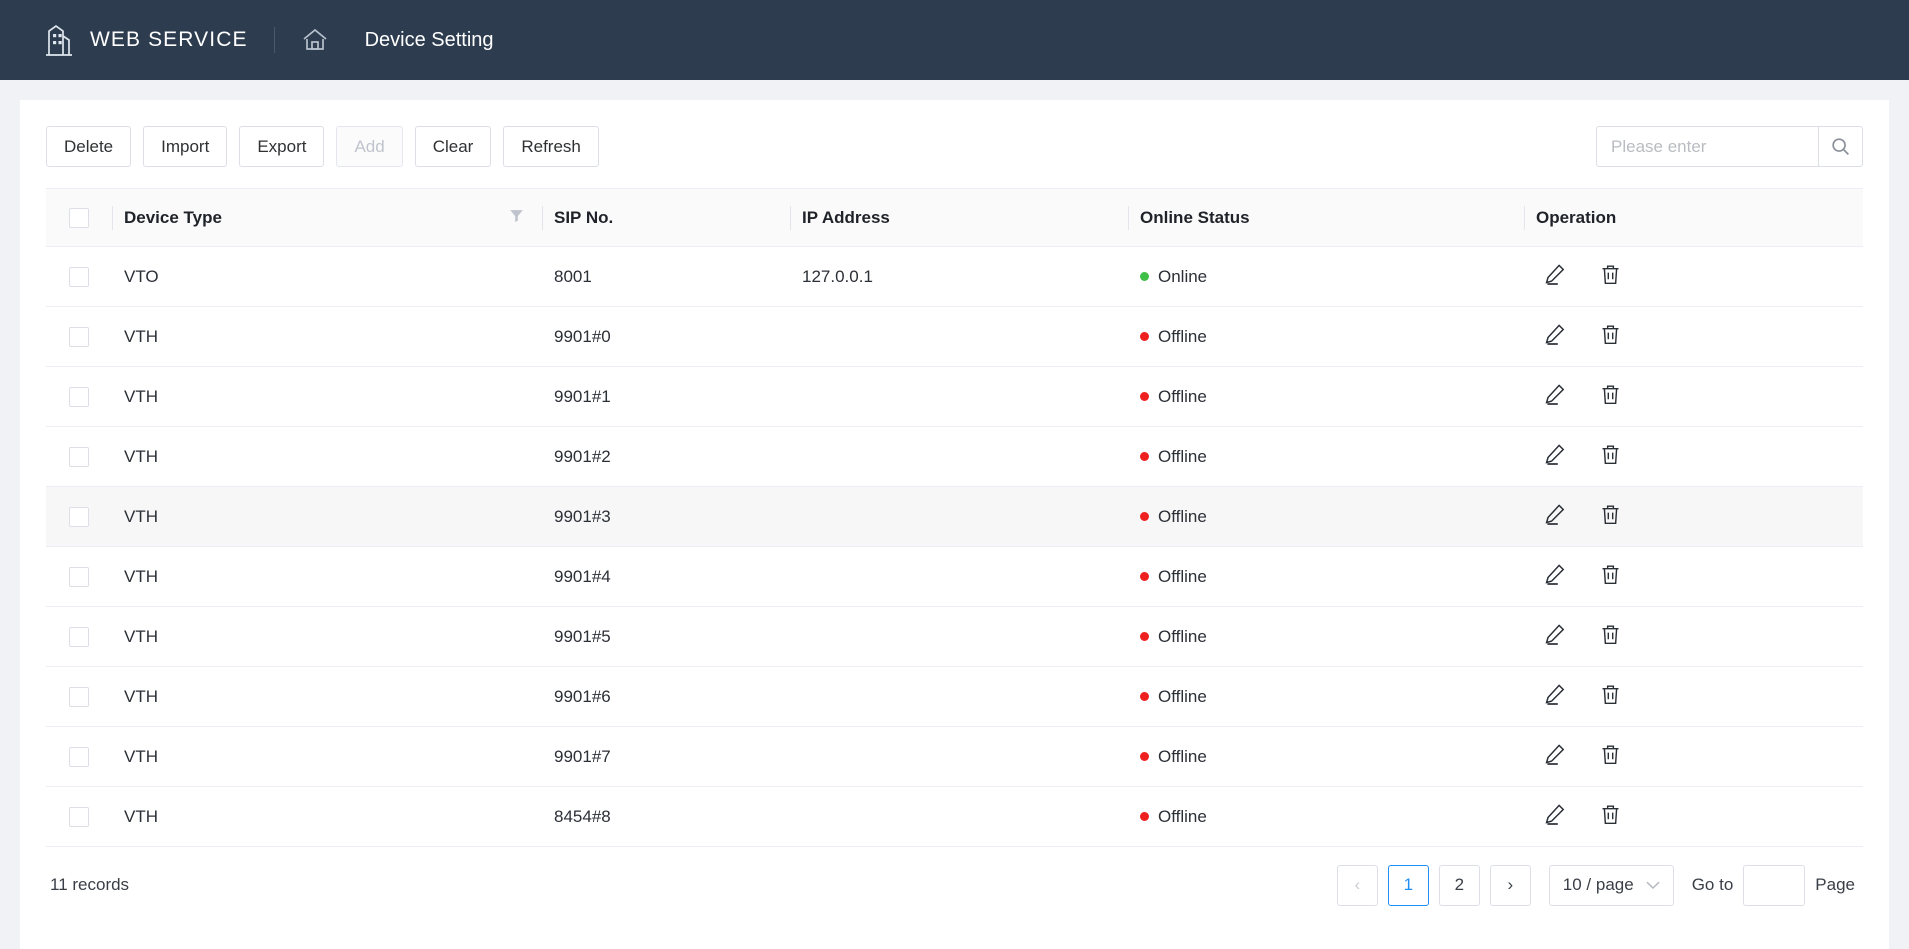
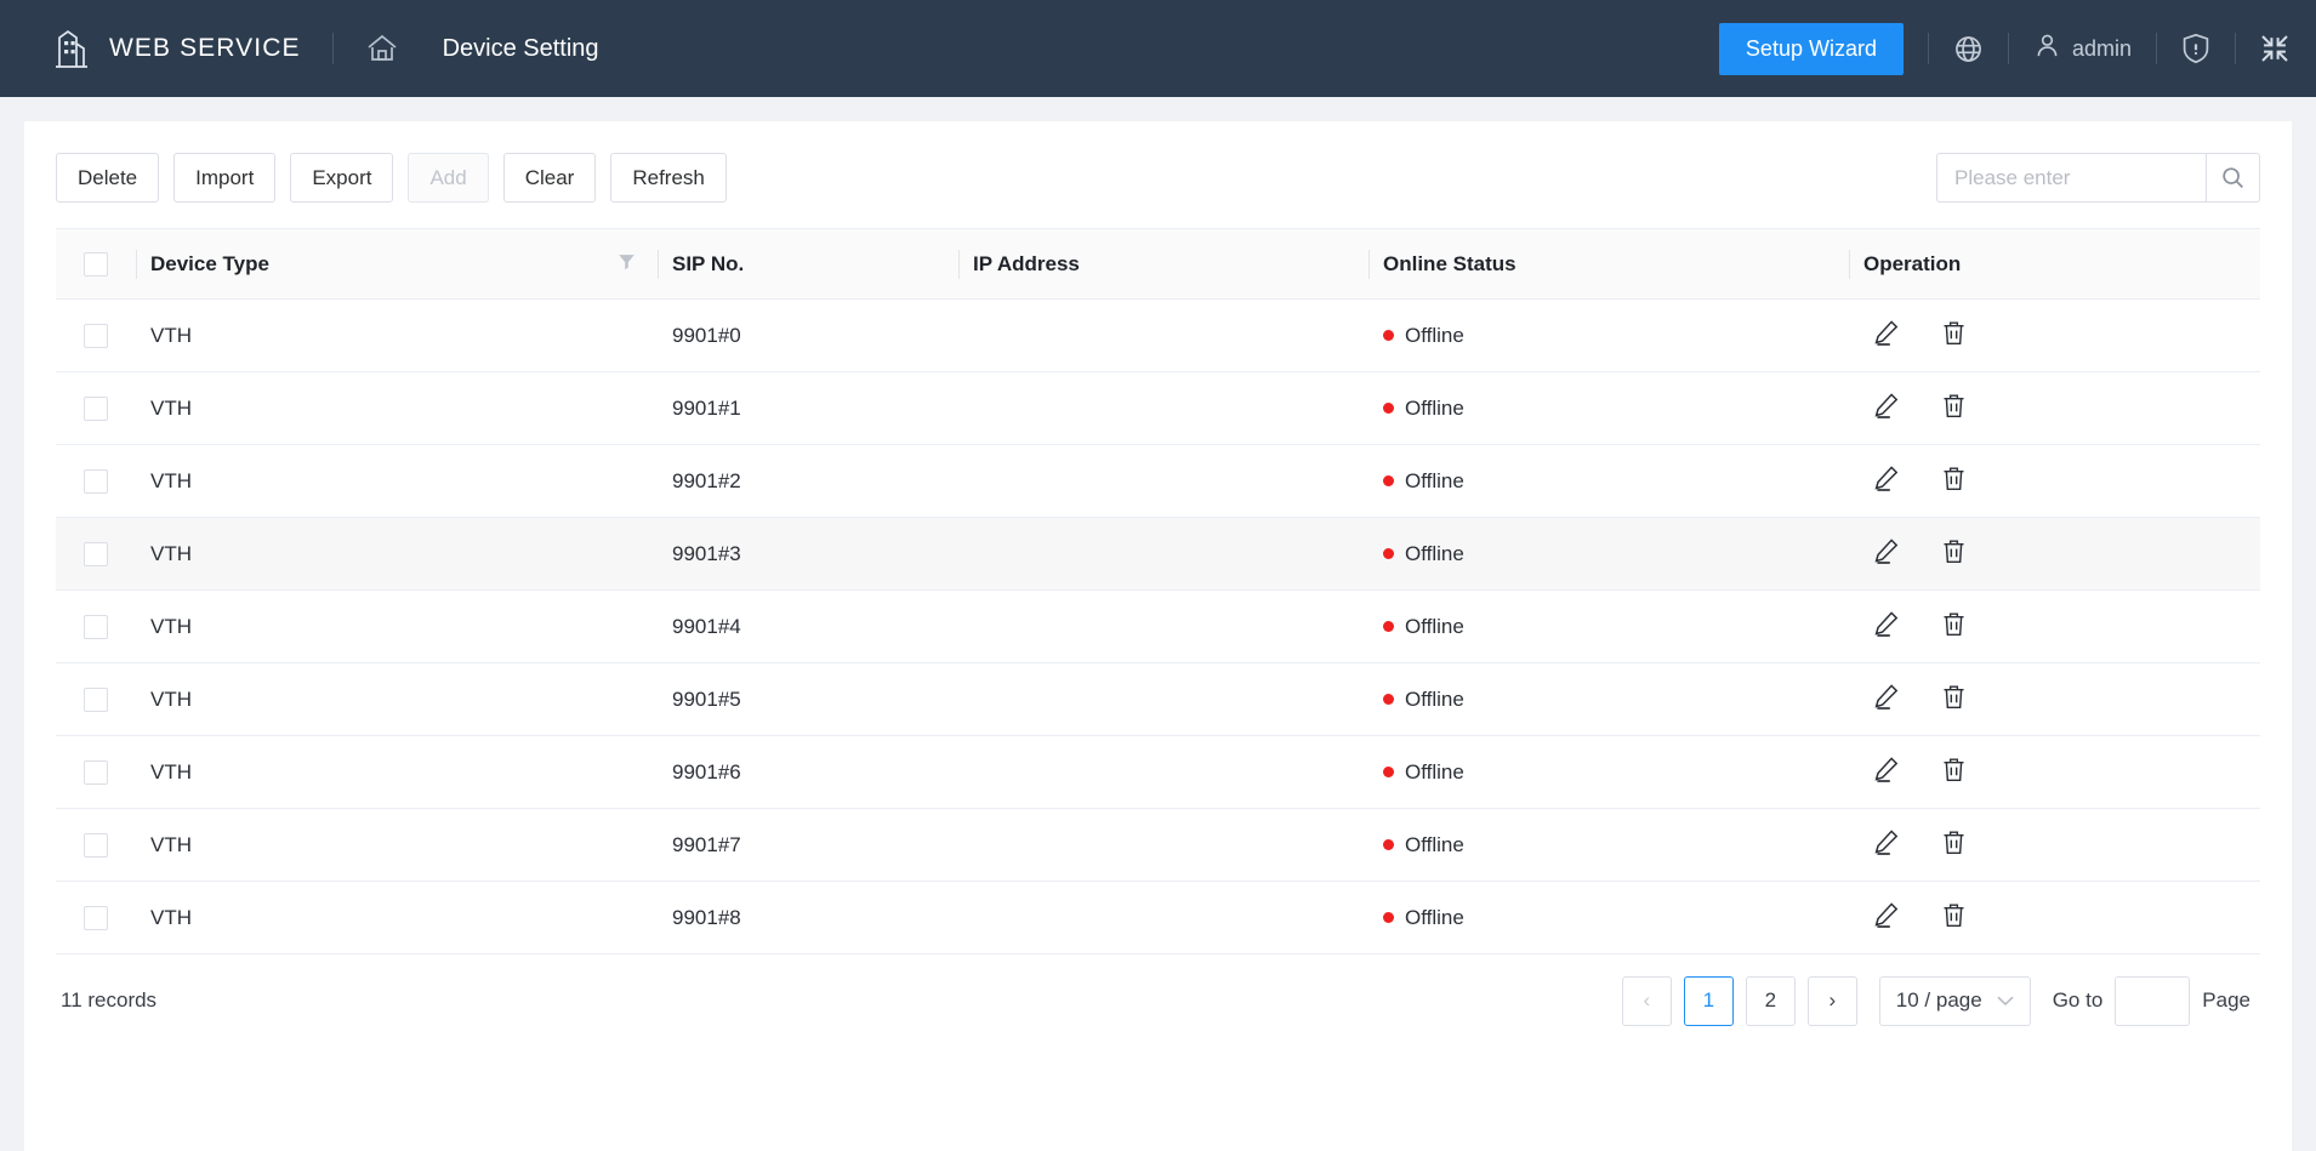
  WEB SERVICE
  Device Setting
+ Setup Wizard
+ admin
  Delete
  Import
  Export
  Add
  Clear
  Refresh
  Please enter
  	Device Type	SIP No.	IP Address	Online Status	Operation
- 	VTO	8001	127.0.0.1	Online
  	VTH	9901#0		Offline
  	VTH	9901#1		Offline
  	VTH	9901#2		Offline
  	VTH	9901#3		Offline
  	VTH	9901#4		Offline
  	VTH	9901#5		Offline
  	VTH	9901#6		Offline
  	VTH	9901#7		Offline
- 	VTH	8454#8		Offline
+ 	VTH	9901#8		Offline
  11 records
  ‹
  1
  2
  ›
  10 / page
  Go to
  Page
